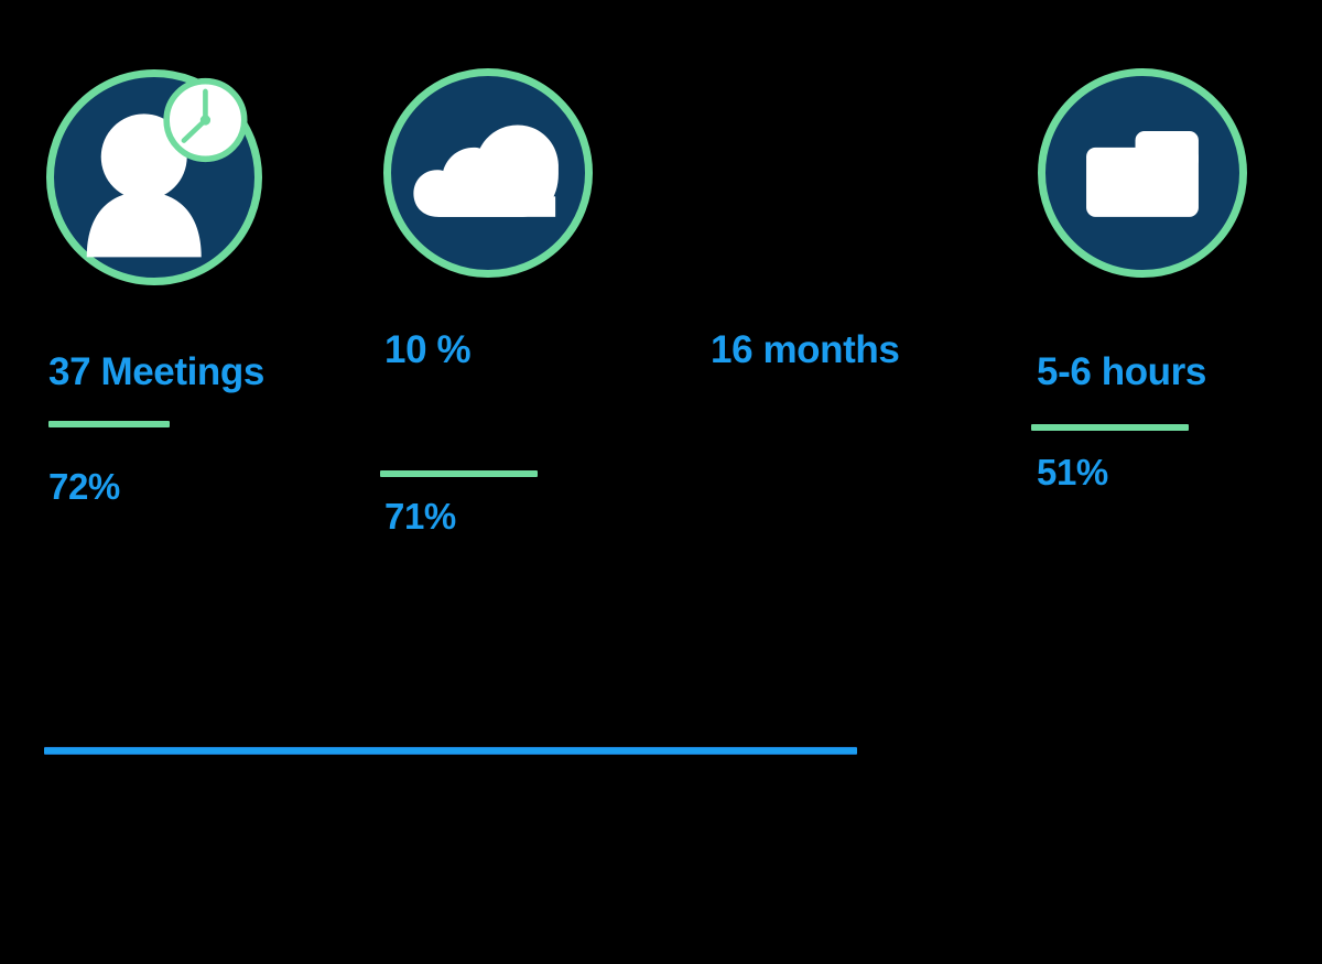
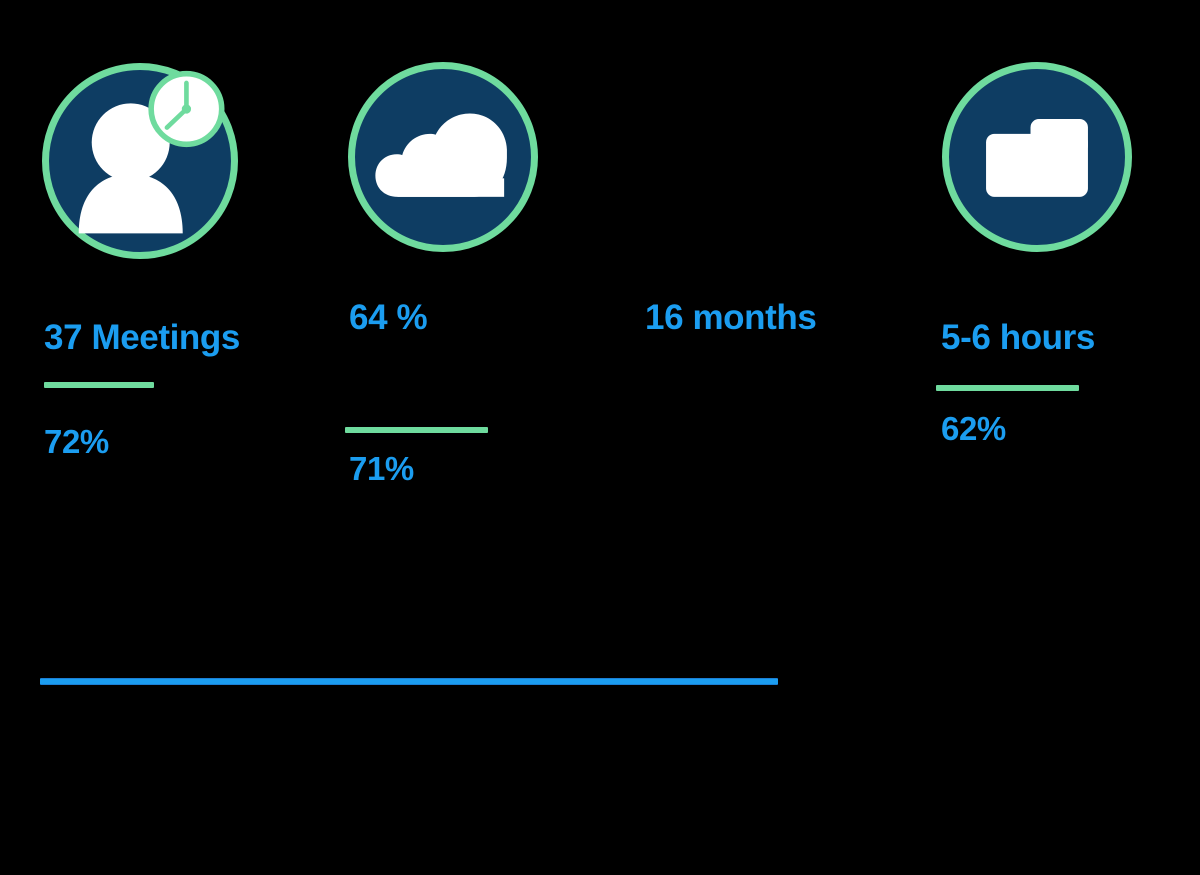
  37 Meetings
  72%
- 10 %
+ 64 %
  71%
  16 months
  5-6 hours
- 51%
+ 62%
